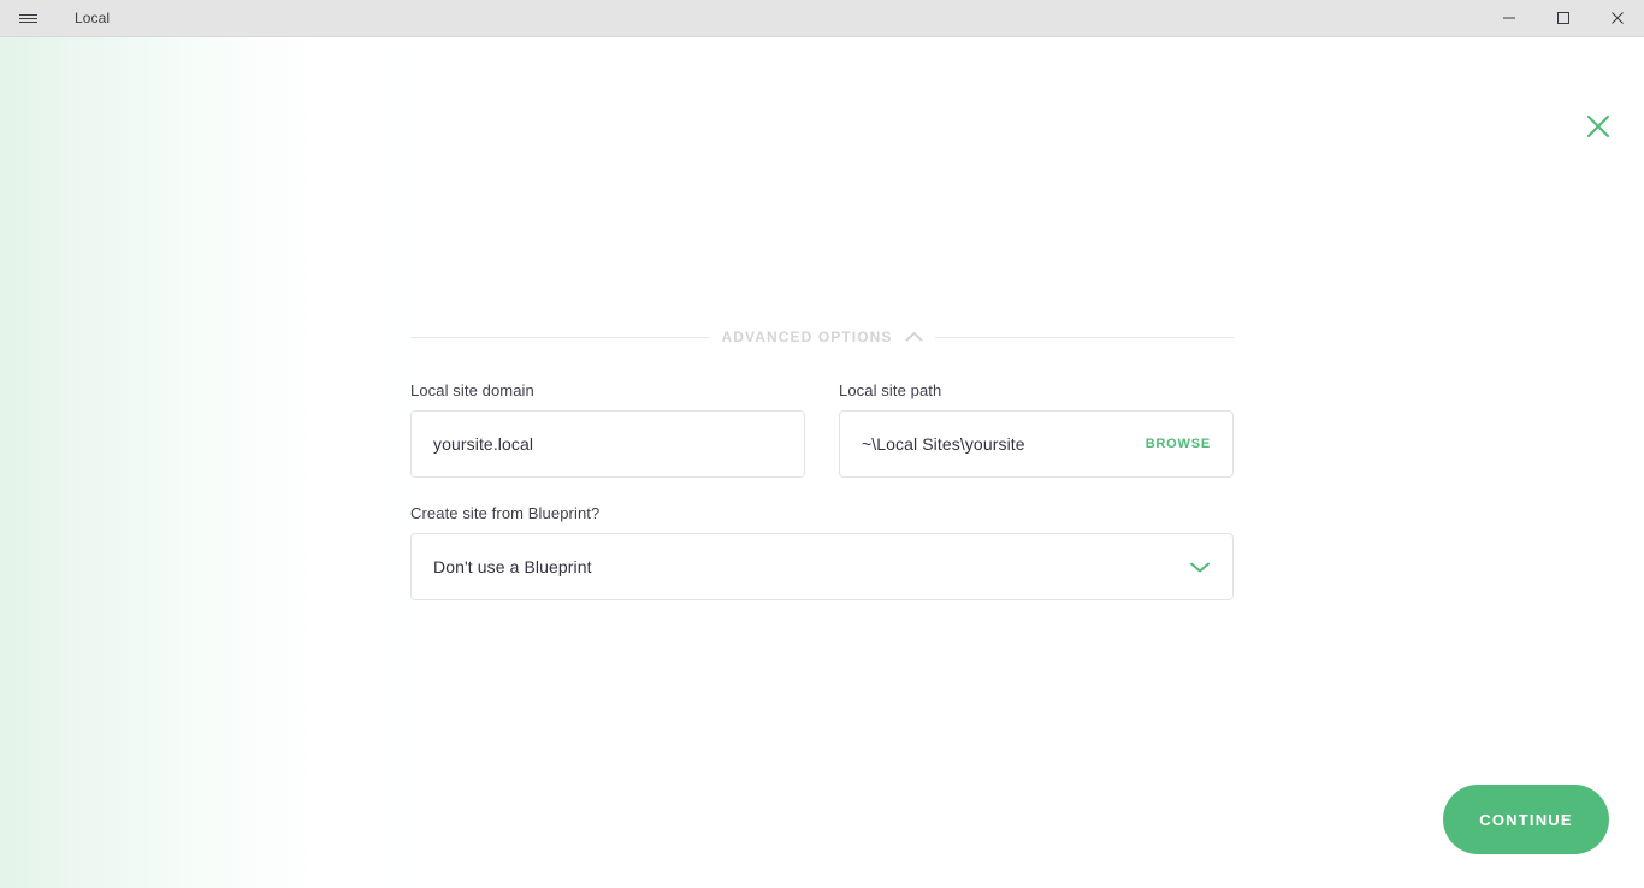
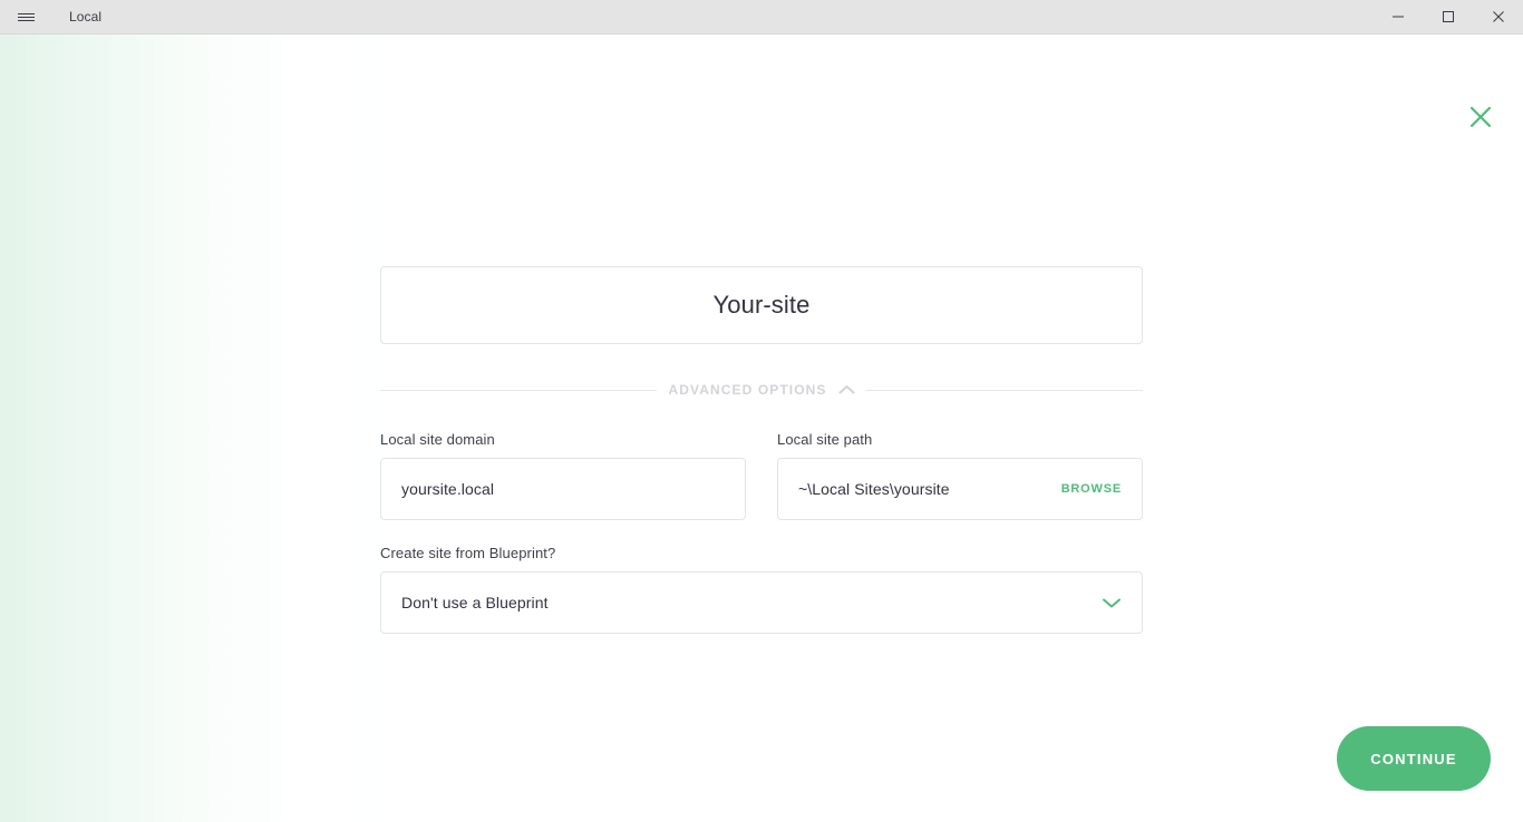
  Local
+ Your-site
  ADVANCED OPTIONS
  Local site domain
  yoursite.local
  Local site path
  ~\Local Sites\yoursite
  BROWSE
  Create site from Blueprint?
  Don't use a Blueprint
  CONTINUE
